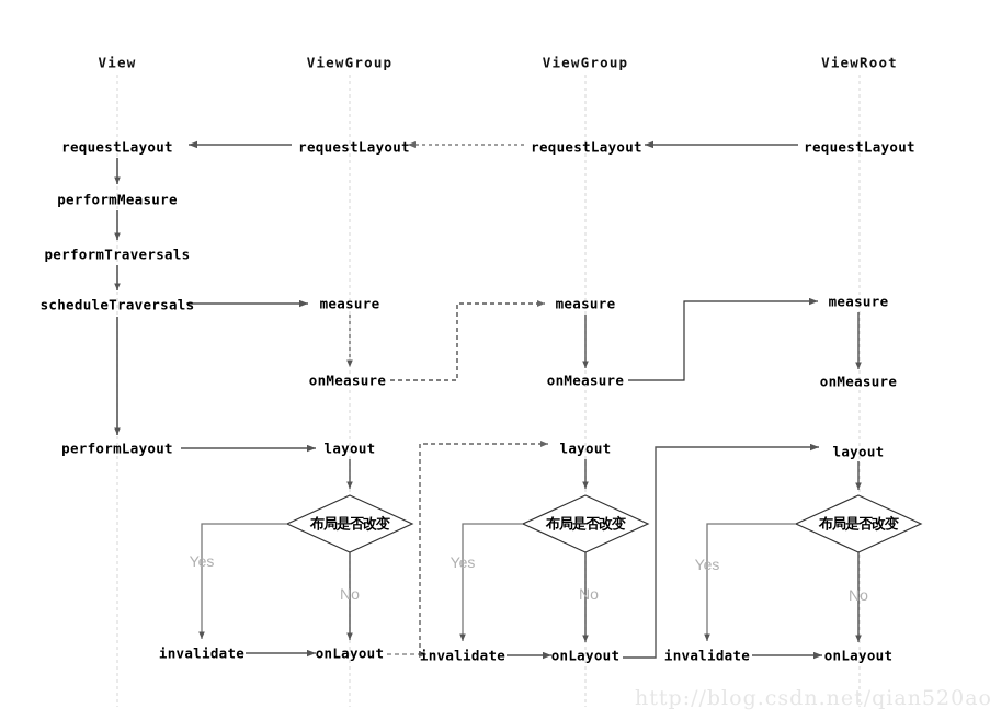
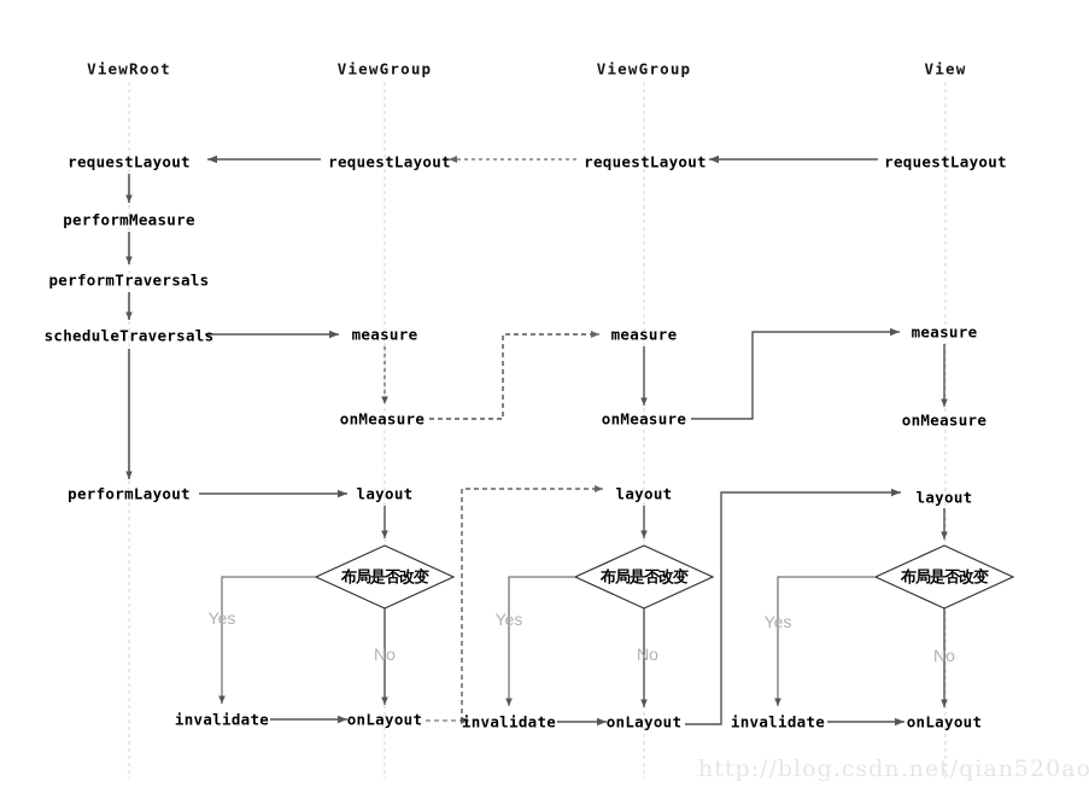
- View
+ ViewRoot
  ViewGroup
  ViewGroup
- ViewRoot
+ View
  requestLayout
  performMeasure
  performTraversals
  scheduleTraversals
  performLayout
  requestLayout
  measure
  onMeasure
  layout
  invalidate
  onLayout
  requestLayout
  measure
  onMeasure
  layout
  invalidate
  onLayout
  requestLayout
  measure
  onMeasure
  layout
  invalidate
  onLayout
  布局是否改变
  布局是否改变
  布局是否改变
  Yes
  No
  Yes
  No
  Yes
  No
  http://blog.csdn.net/qian520ao
